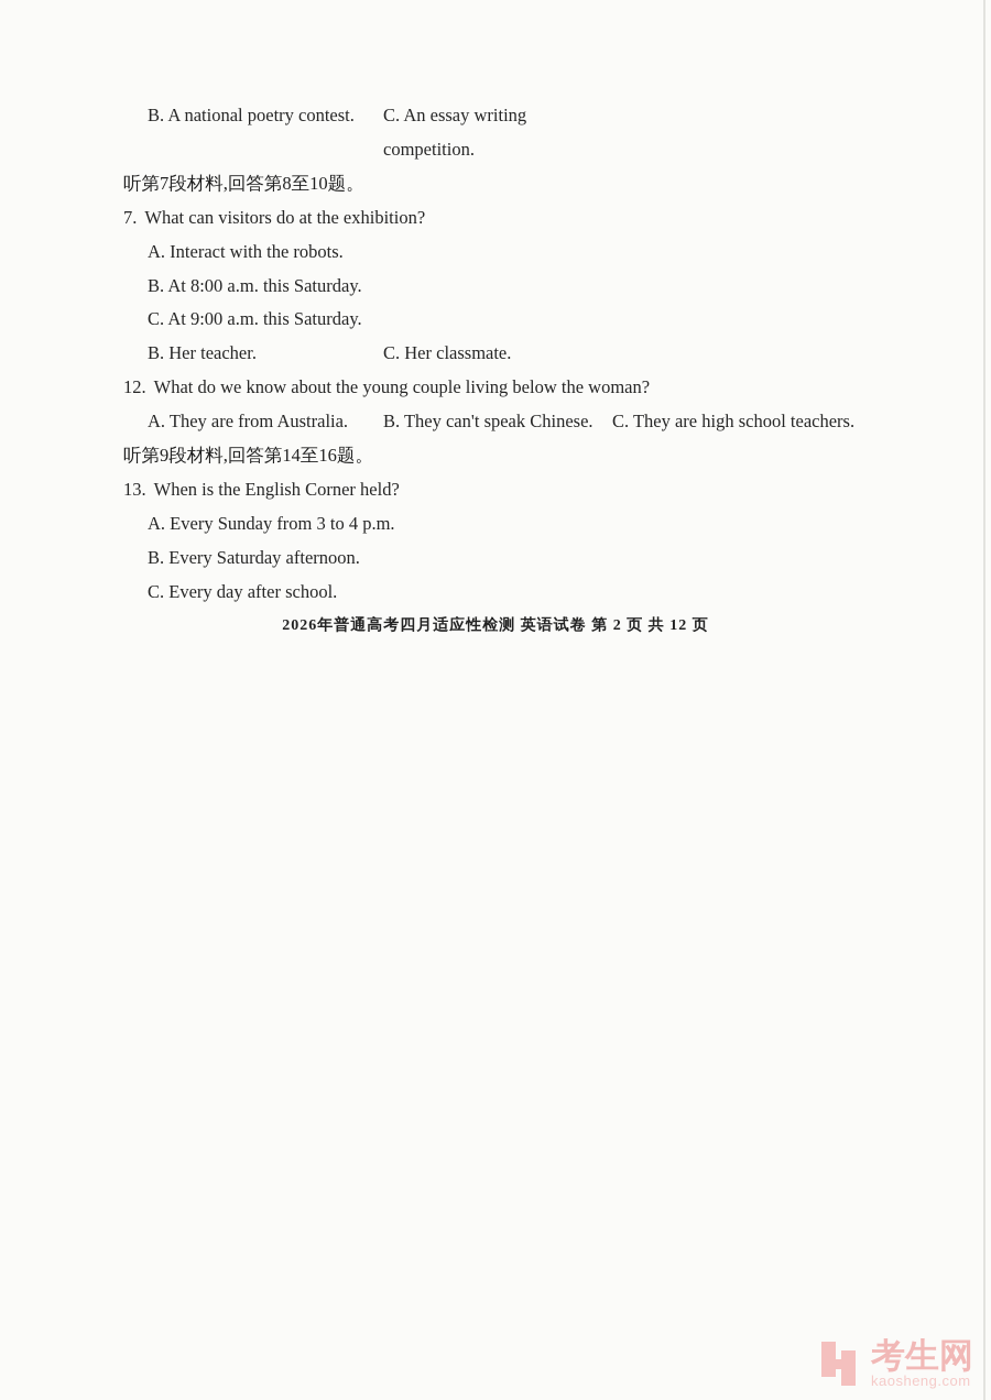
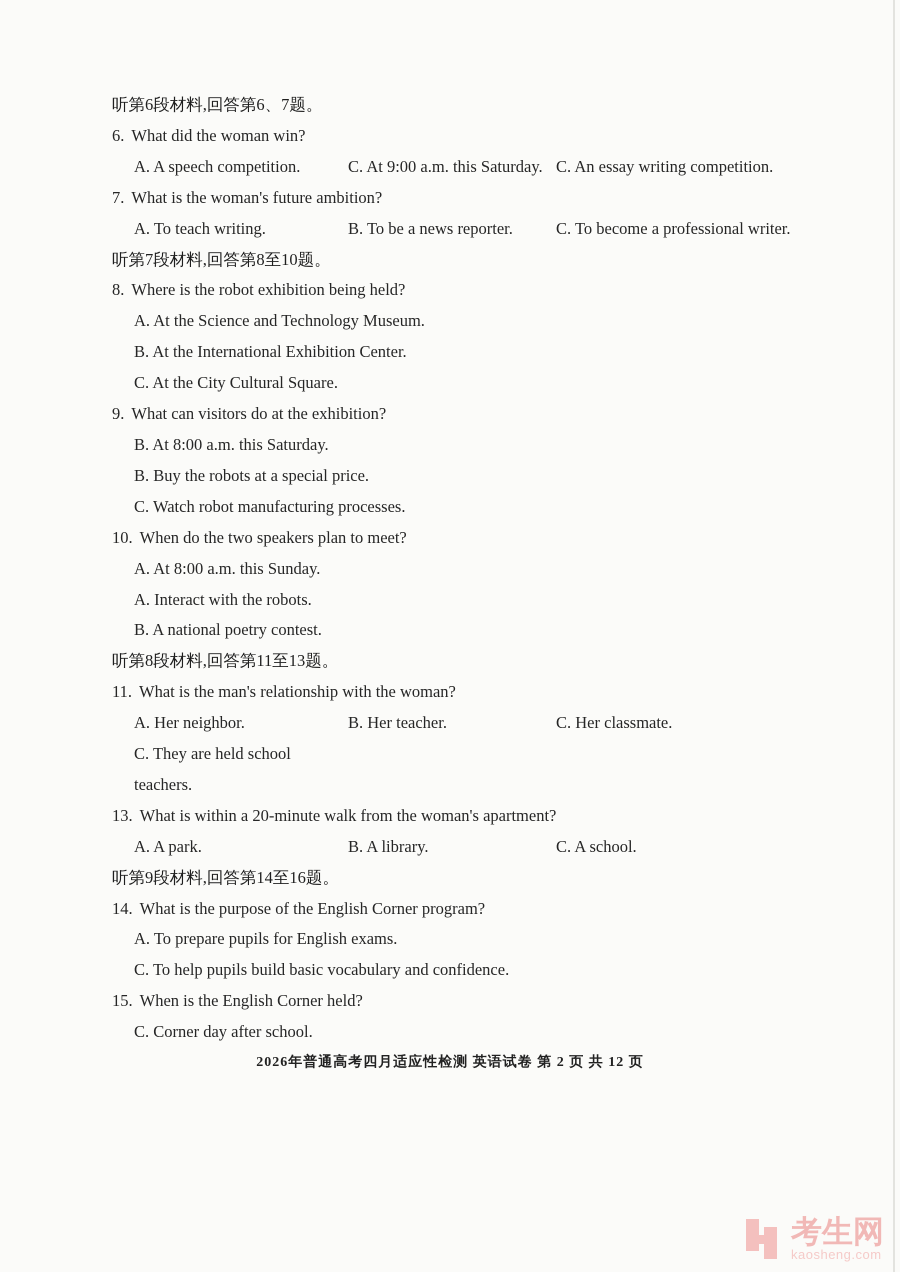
+ 听第6段材料,回答第6、7题。
+ 6. What did the woman win?
+ A. A speech competition.
- B. A national poetry contest.
+ C. At 9:00 a.m. this Saturday.
  C. An essay writing competition.
+ 7. What is the woman's future ambition?
+ A. To teach writing.
+ B. To be a news reporter.
+ C. To become a professional writer.
  听第7段材料,回答第8至10题。
+ 8. Where is the robot exhibition being held?
+ A. At the Science and Technology Museum.
+ B. At the International Exhibition Center.
+ C. At the City Cultural Square.
- 7. What can visitors do at the exhibition?
+ 9. What can visitors do at the exhibition?
- A. Interact with the robots.
+ B. At 8:00 a.m. this Saturday.
+ B. Buy the robots at a special price.
+ C. Watch robot manufacturing processes.
+ 10. When do the two speakers plan to meet?
+ A. At 8:00 a.m. this Sunday.
- B. At 8:00 a.m. this Saturday.
+ A. Interact with the robots.
- C. At 9:00 a.m. this Saturday.
+ B. A national poetry contest.
+ 听第8段材料,回答第11至13题。
+ 11. What is the man's relationship with the woman?
+ A. Her neighbor.
  B. Her teacher.
  C. Her classmate.
- 12. What do we know about the young couple living below the woman?
- A. They are from Australia.
- B. They can't speak Chinese.
- C. They are high school teachers.
+ C. They are held school teachers.
+ 13. What is within a 20-minute walk from the woman's apartment?
+ A. A park.
+ B. A library.
+ C. A school.
  听第9段材料,回答第14至16题。
+ 14. What is the purpose of the English Corner program?
+ A. To prepare pupils for English exams.
+ C. To help pupils build basic vocabulary and confidence.
- 13. When is the English Corner held?
+ 15. When is the English Corner held?
- A. Every Sunday from 3 to 4 p.m.
- B. Every Saturday afternoon.
- C. Every day after school.
+ C. Corner day after school.
  2026年普通高考四月适应性检测 英语试卷 第 2 页 共 12 页
  考生网
  kaosheng.com
